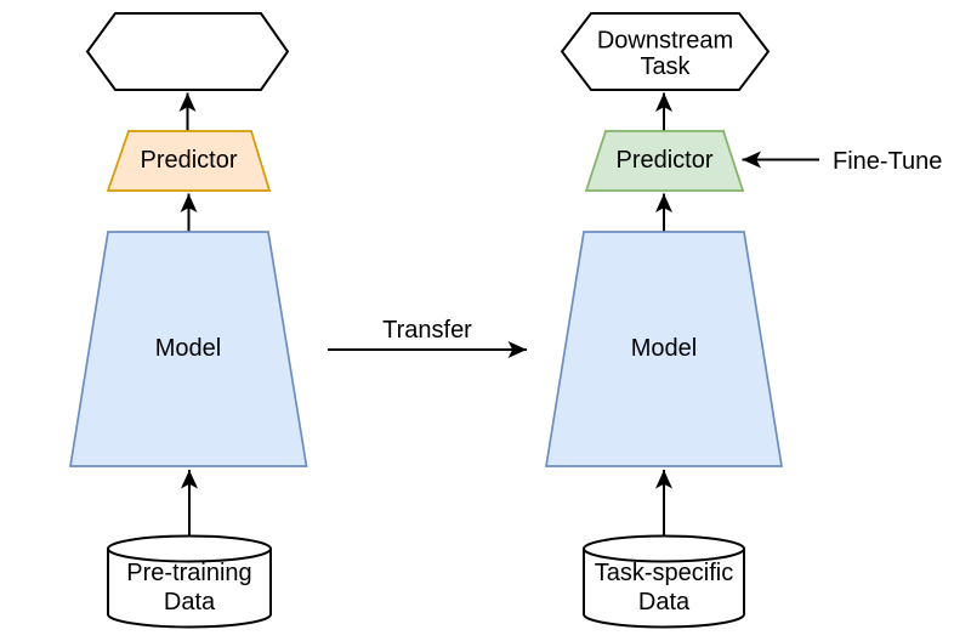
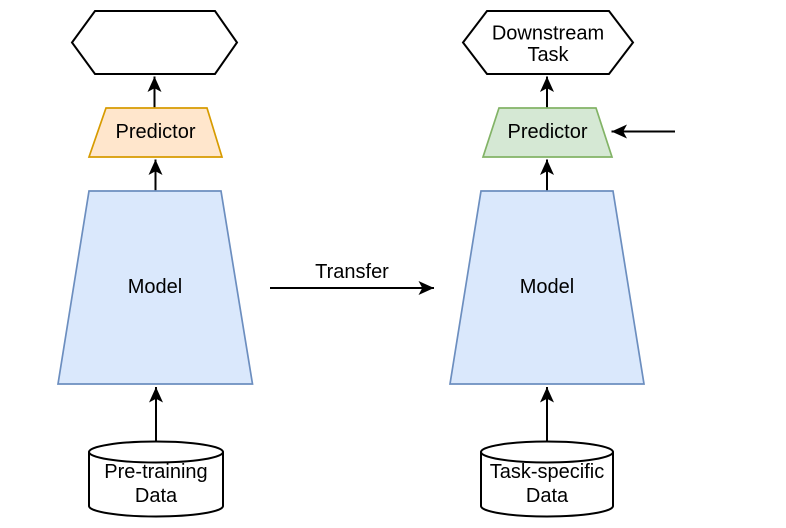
  Predictor
  Model
  Pre-training
  Data
  Transfer
  Downstream
  Task
  Predictor
- Fine-Tune
  Model
  Task-specific
  Data
